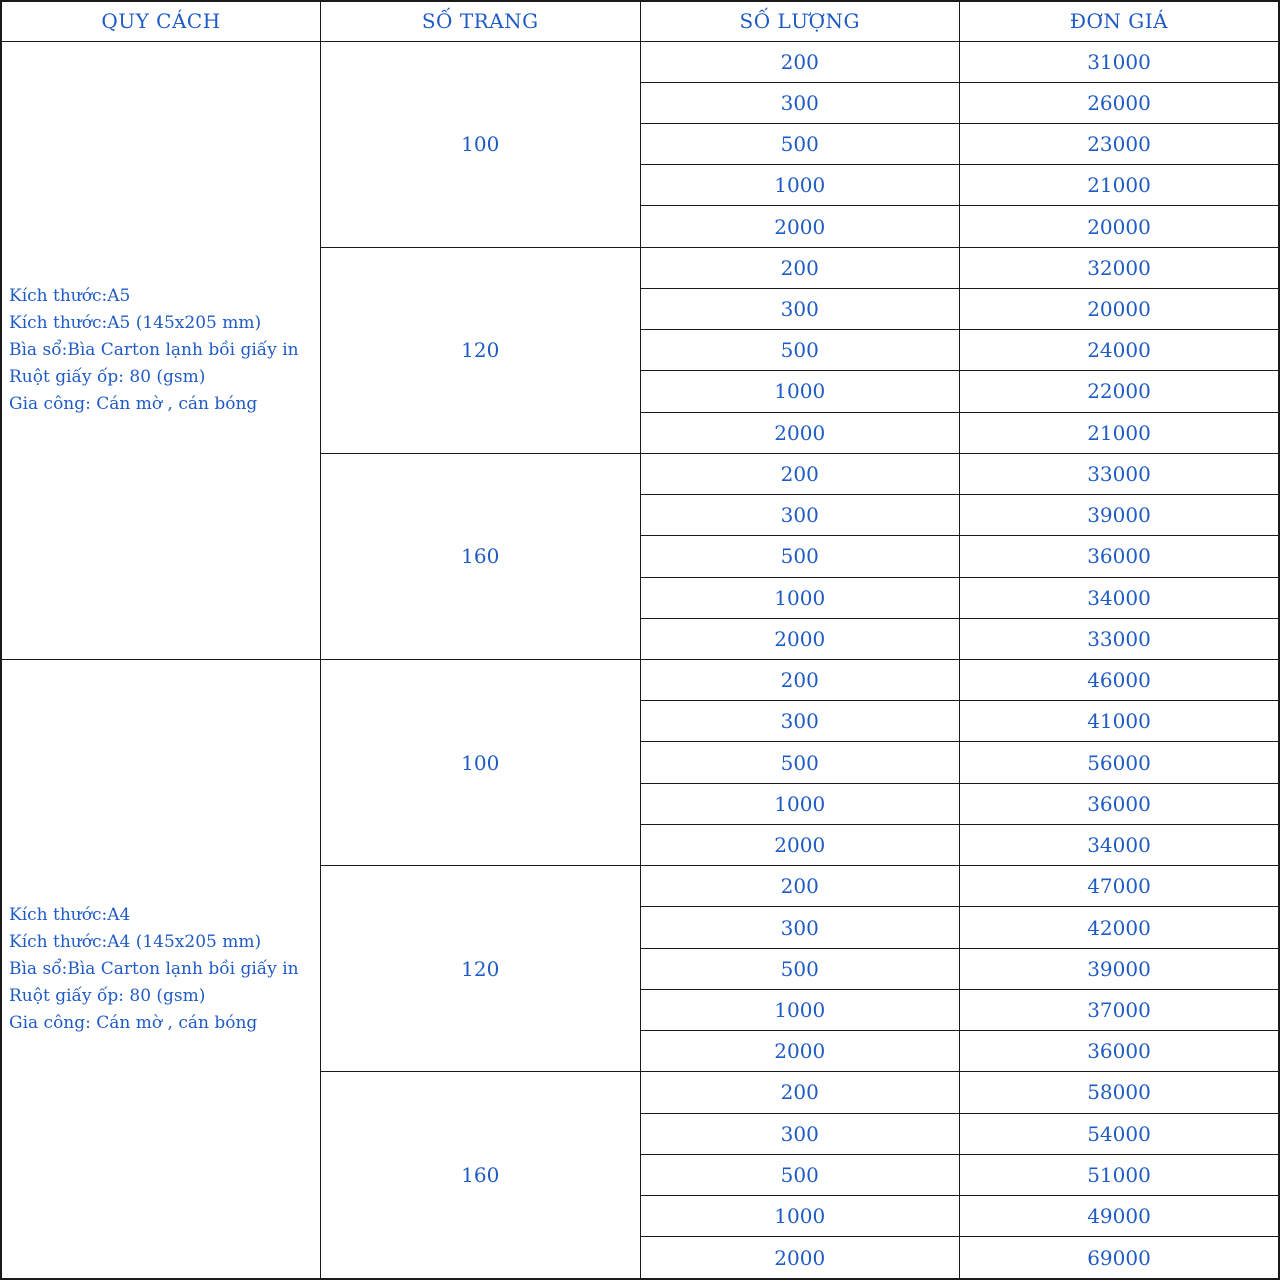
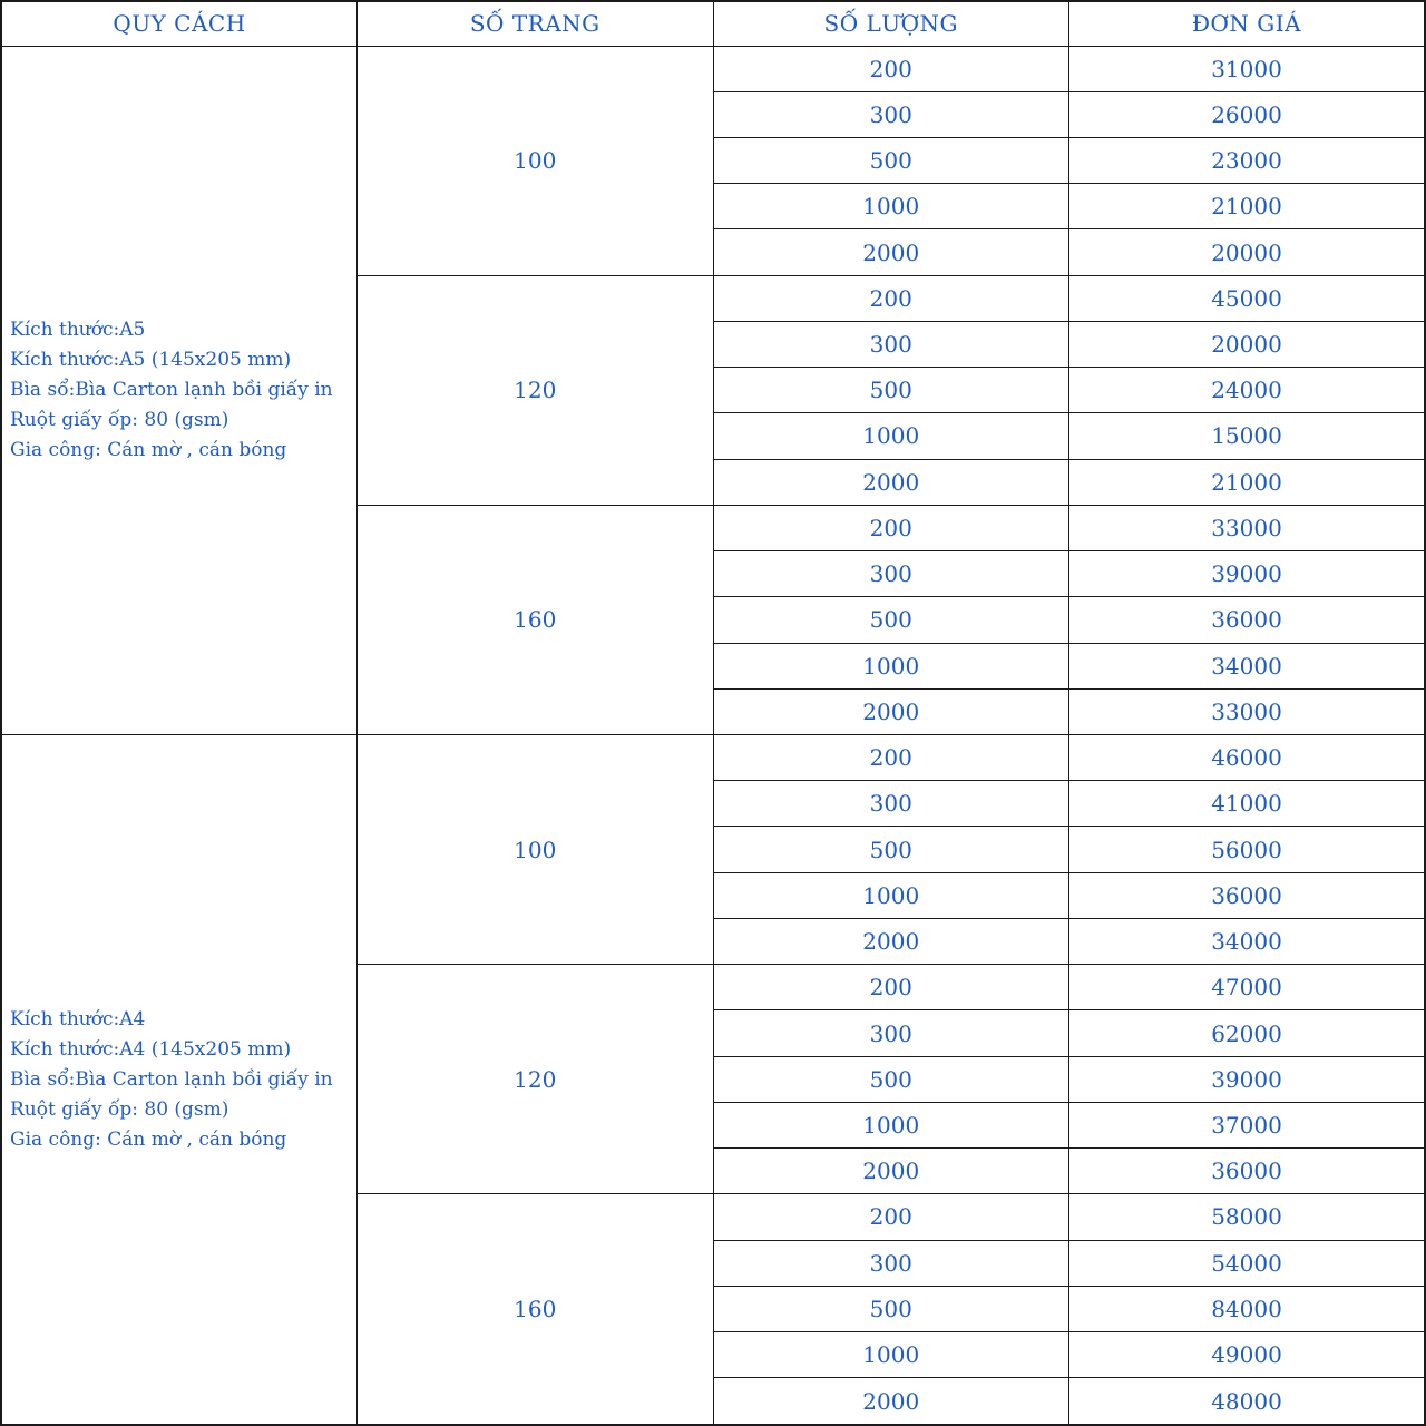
  QUY CÁCH	SỐ TRANG	SỐ LƯỢNG	ĐƠN GIÁ
  Kích thước:A5 Kích thước:A5 (145x205 mm) Bìa sổ:Bìa Carton lạnh bồi giấy in Ruột giấy ốp: 80 (gsm) Gia công: Cán mờ , cán bóng	100	200	31000
  300	26000
  500	23000
  1000	21000
  2000	20000
- 120	200	32000
+ 120	200	45000
  300	20000
  500	24000
- 1000	22000
+ 1000	15000
  2000	21000
  160	200	33000
  300	39000
  500	36000
  1000	34000
  2000	33000
  Kích thước:A4 Kích thước:A4 (145x205 mm) Bìa sổ:Bìa Carton lạnh bồi giấy in Ruột giấy ốp: 80 (gsm) Gia công: Cán mờ , cán bóng	100	200	46000
  300	41000
  500	56000
  1000	36000
  2000	34000
  120	200	47000
- 300	42000
+ 300	62000
  500	39000
  1000	37000
  2000	36000
  160	200	58000
  300	54000
- 500	51000
+ 500	84000
  1000	49000
- 2000	69000
+ 2000	48000
